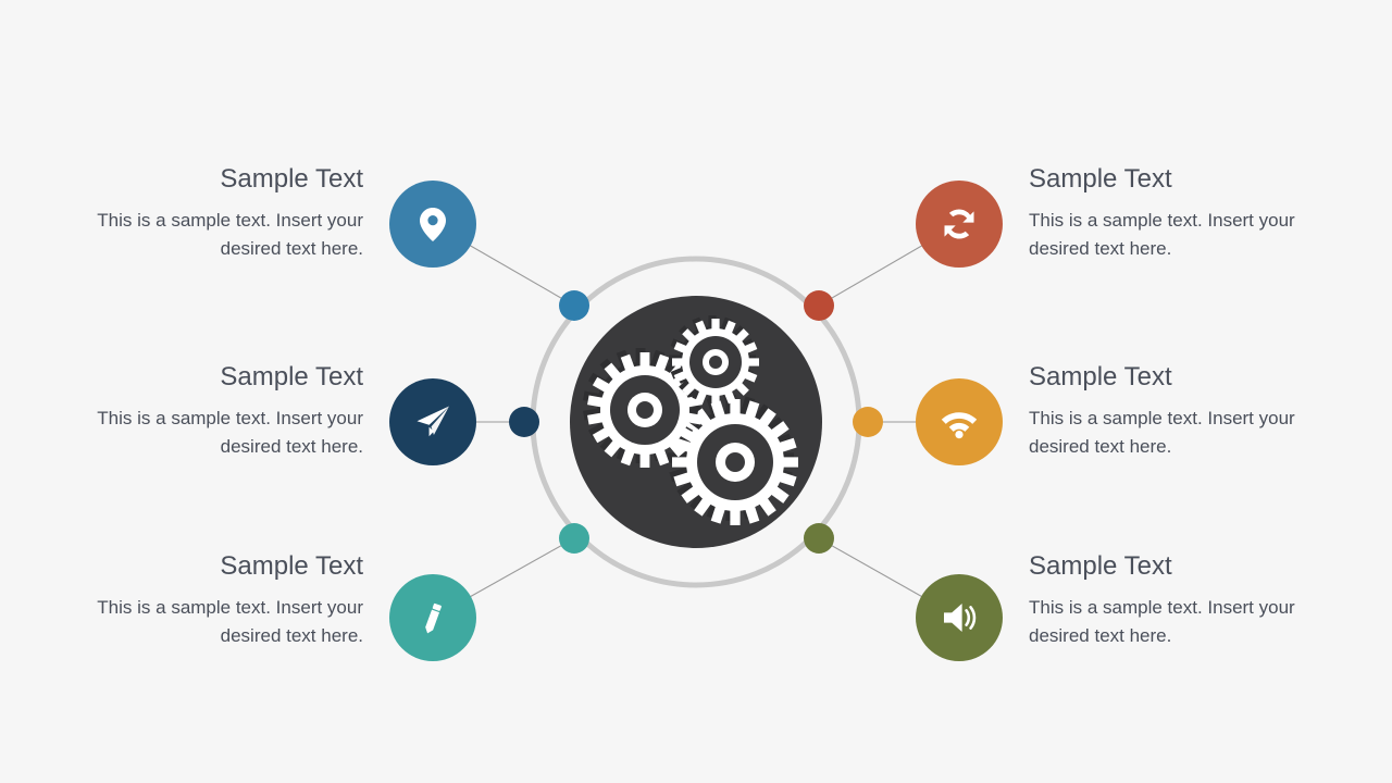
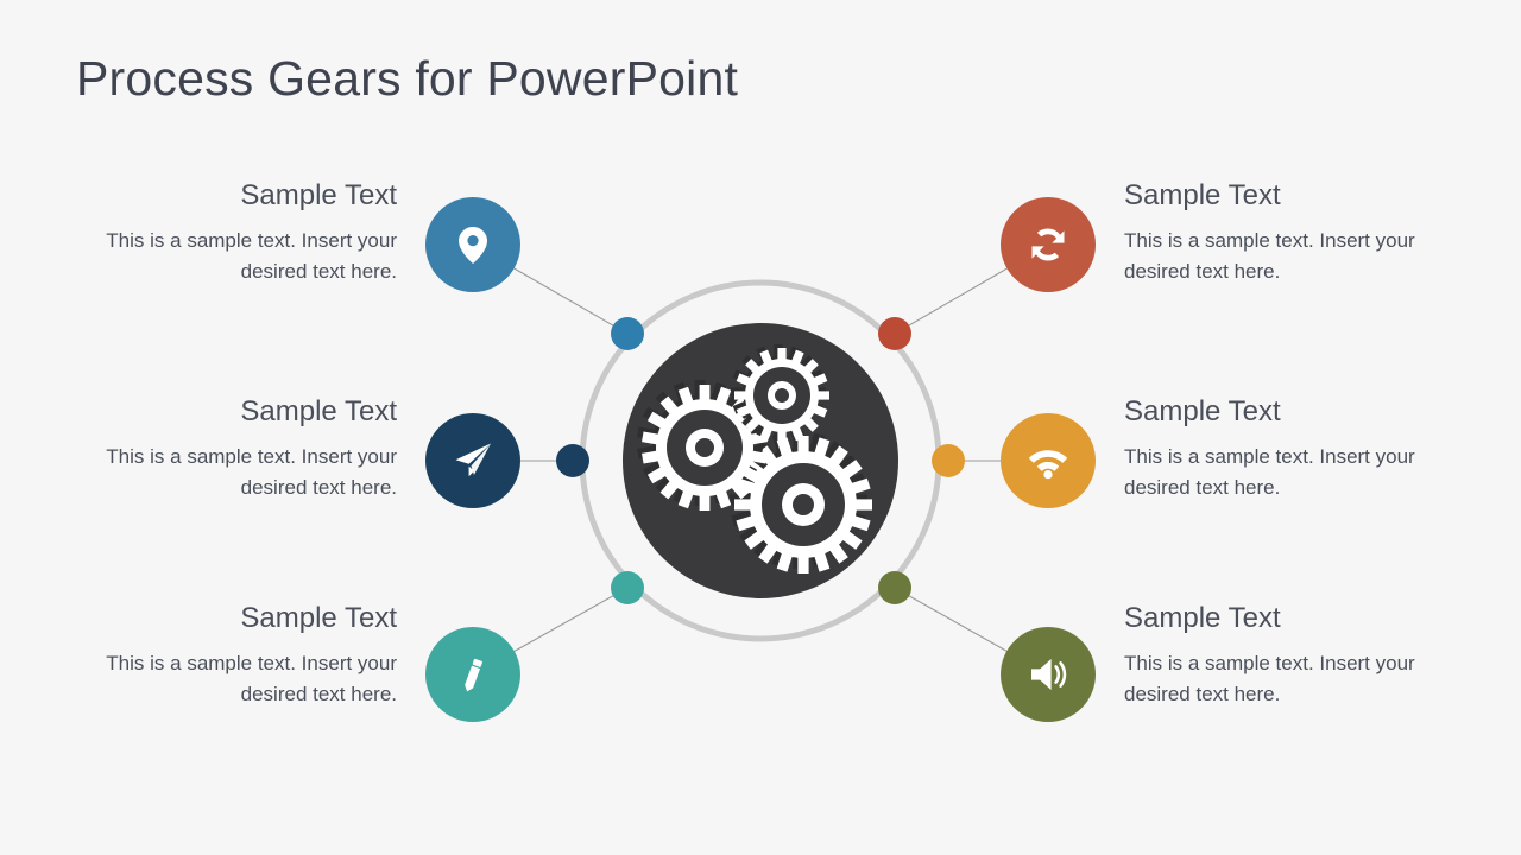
+ Process Gears for PowerPoint
  Sample Text
  This is a sample text. Insert your desired text here.
  Sample Text
  This is a sample text. Insert your desired text here.
  Sample Text
  This is a sample text. Insert your desired text here.
  Sample Text
  This is a sample text. Insert your desired text here.
  Sample Text
  This is a sample text. Insert your desired text here.
  Sample Text
  This is a sample text. Insert your desired text here.
